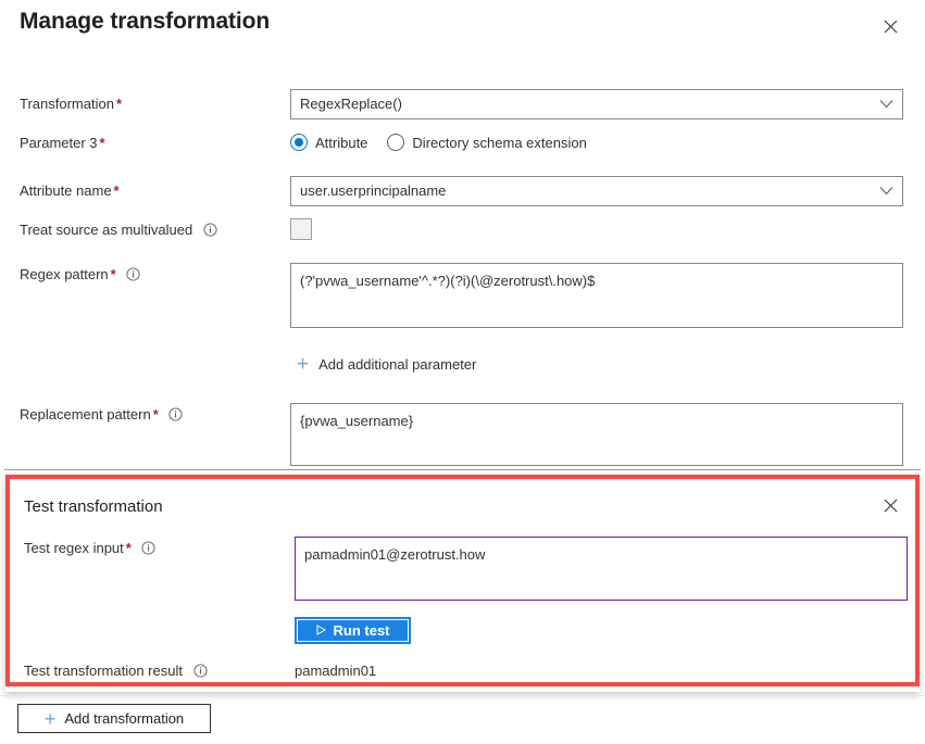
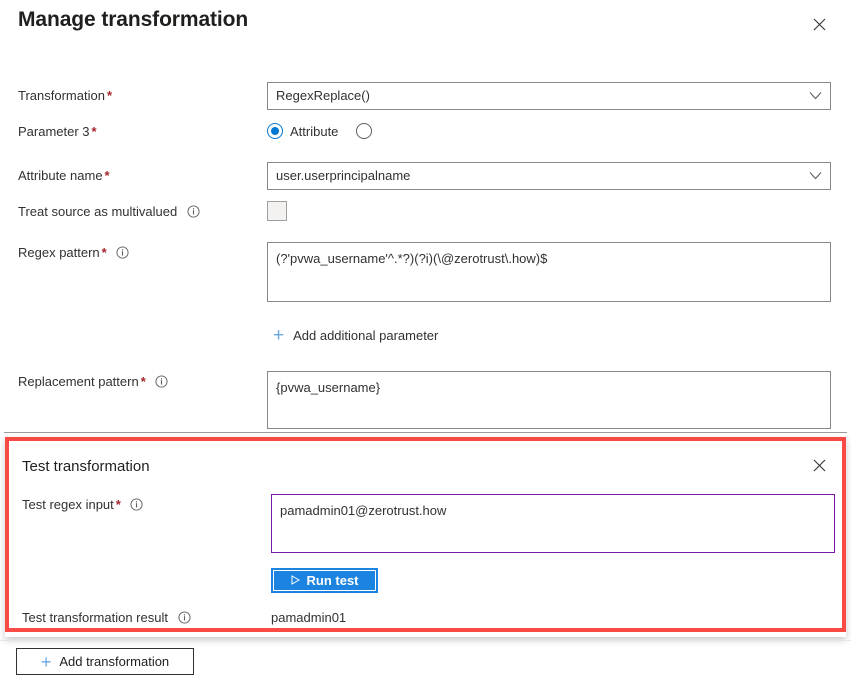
  Manage transformation
  Transformation *
  RegexReplace()
  Parameter 3 *
  Attribute
- Directory schema extension
  Attribute name *
  user.userprincipalname
  Treat source as multivalued
  Regex pattern *
  (?'pvwa_username'^.*?)(?i)(\@zerotrust\.how)$
  +
  Add additional parameter
  Replacement pattern *
  {pvwa_username}
  Test transformation
  Test regex input *
  pamadmin01@zerotrust.how
  Run test
  Test transformation result
  pamadmin01
  +
  Add transformation
